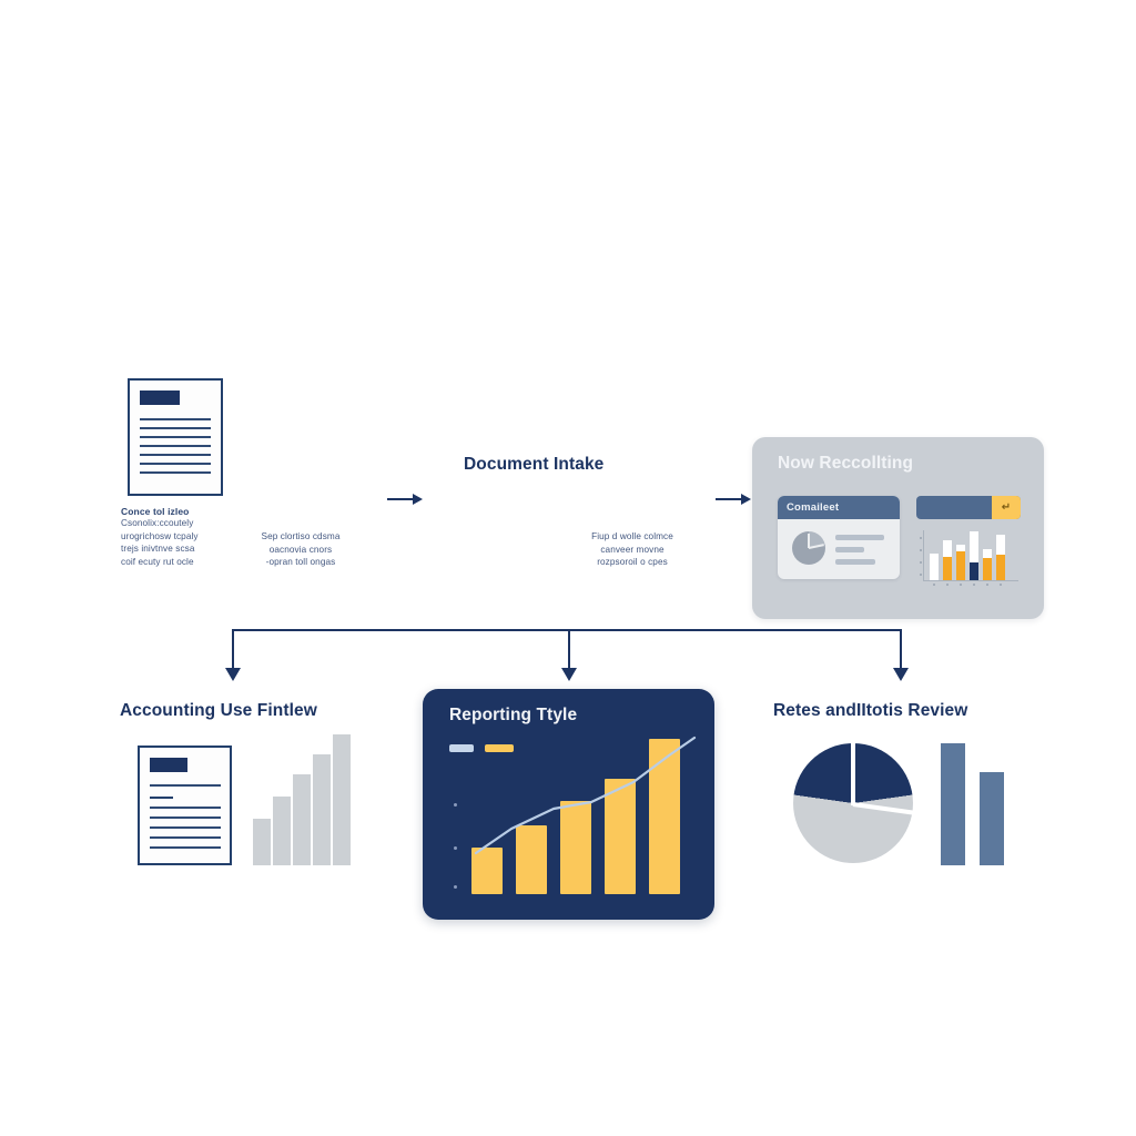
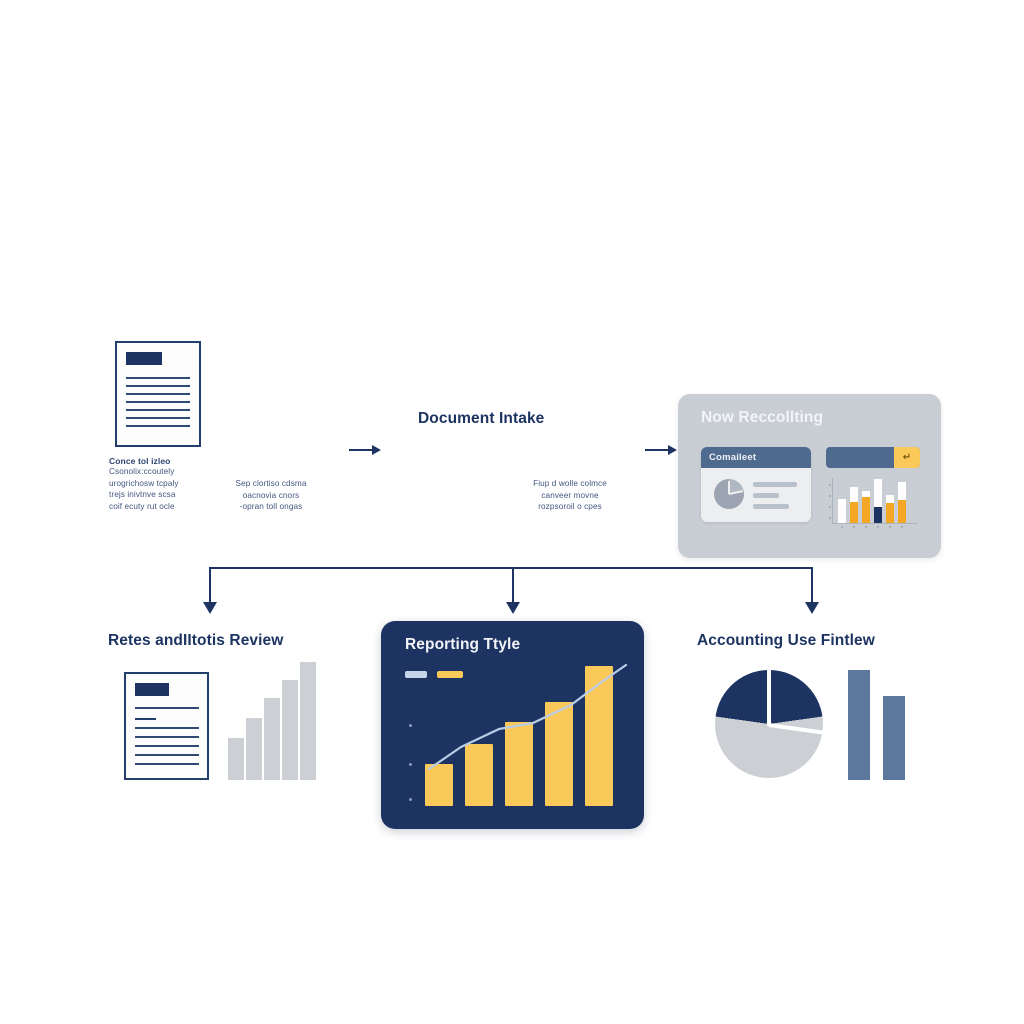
  Conce tol izleo
  Csonolix:ccoutely
  urogrichosw tcpaly
  trejs inivtnve scsa
  coif ecuty rut ocle
  Sep clortiso cdsma
  oacnovia cnors
  -opran toll ongas
  Document Intake
  Fiup d wolle colmce
  canveer movne
  rozpsoroil o cpes
  Now Reccollting
  Comaileet
  ↵
- Accounting Use Fintlew
+ Retes andIItotis Review
  Reporting Ttyle
- Retes andIItotis Review
+ Accounting Use Fintlew
